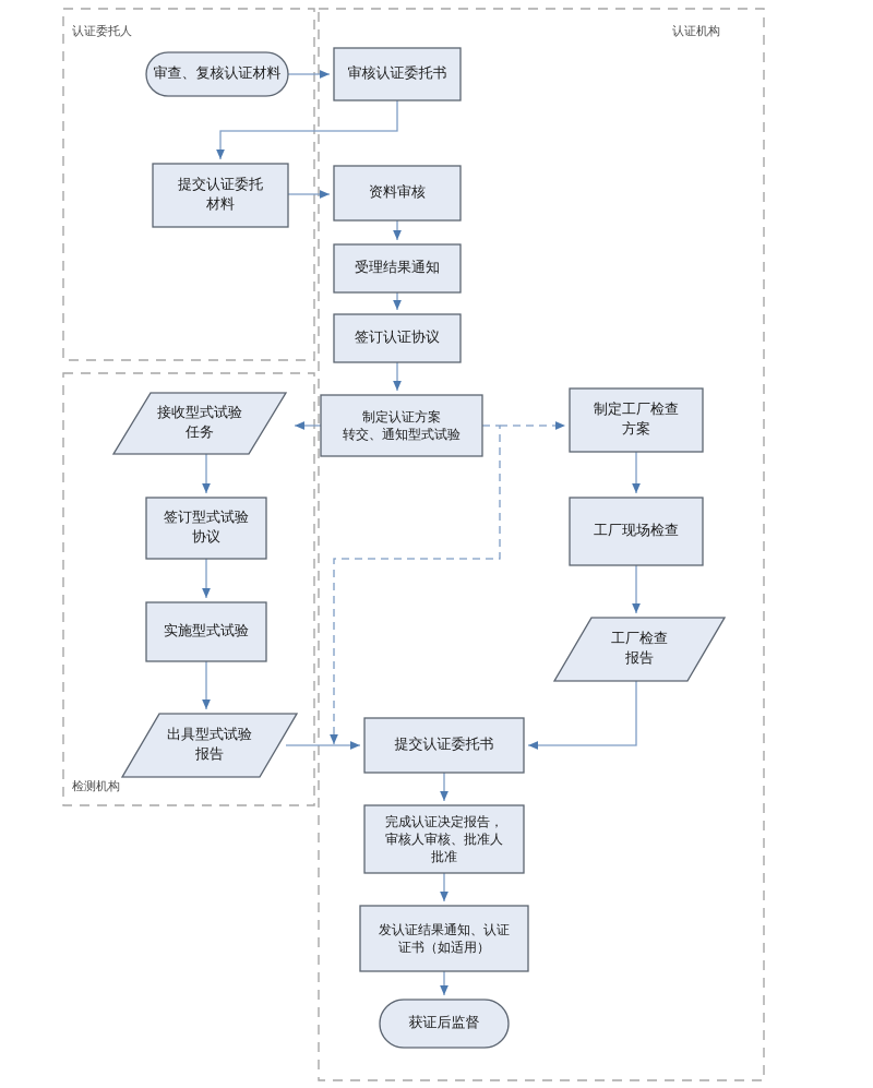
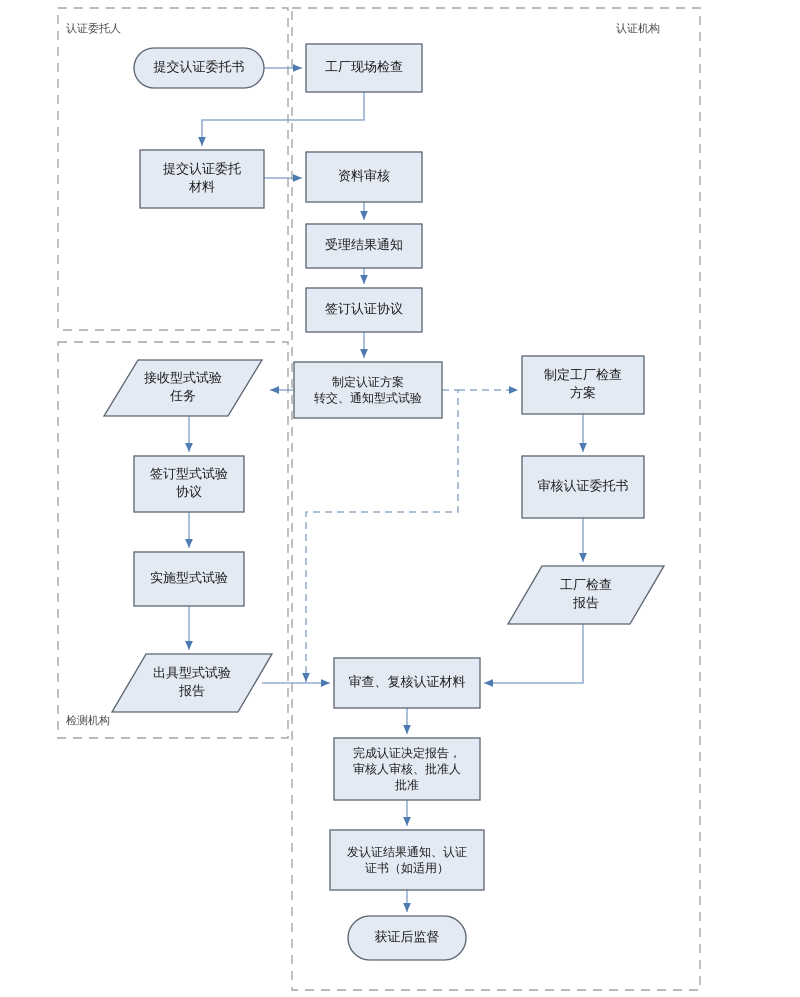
  认证委托人
  检测机构
  认证机构
- 审查、复核认证材料
+ 提交认证委托书
- 审核认证委托书
+ 工厂现场检查
  提交认证委托
  材料
  资料审核
  受理结果通知
  签订认证协议
  制定认证方案
  转交、通知型式试验
  接收型式试验
  任务
  制定工厂检查
  方案
  签订型式试验
  协议
- 工厂现场检查
+ 审核认证委托书
  实施型式试验
  工厂检查
  报告
  出具型式试验
  报告
- 提交认证委托书
+ 审查、复核认证材料
  完成认证决定报告，
  审核人审核、批准人
  批准
  发认证结果通知、认证
  证书（如适用）
  获证后监督
